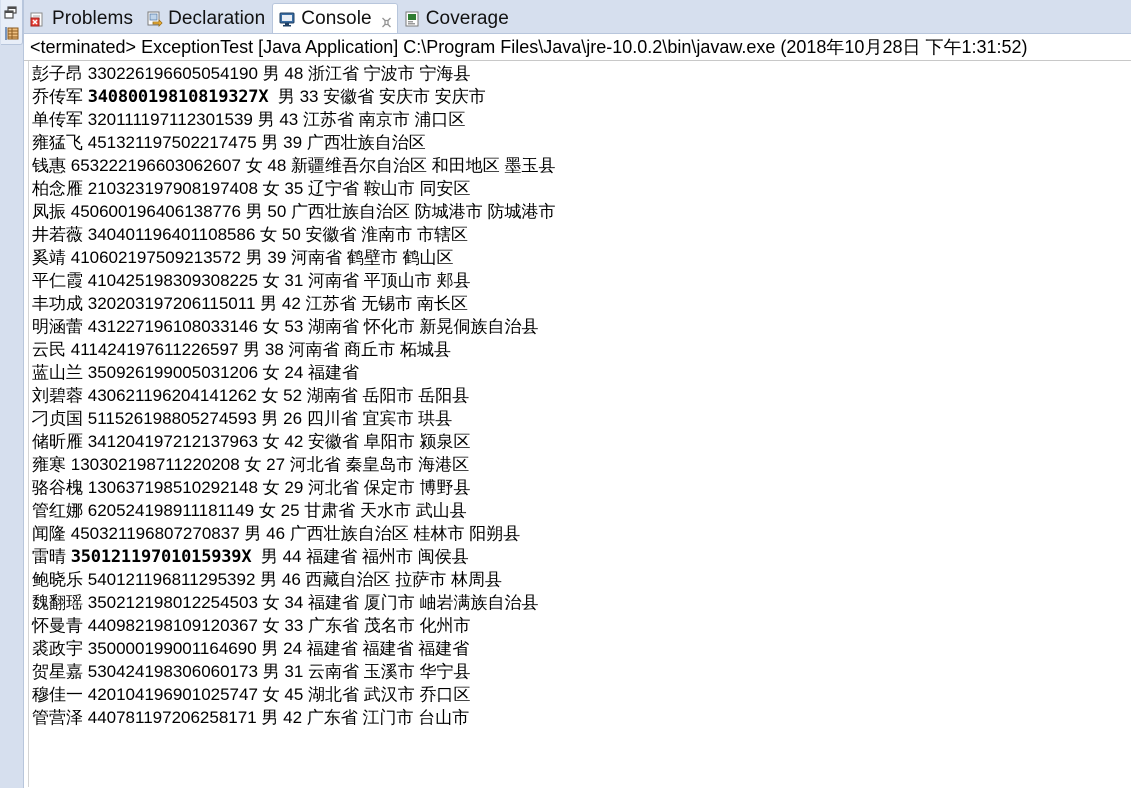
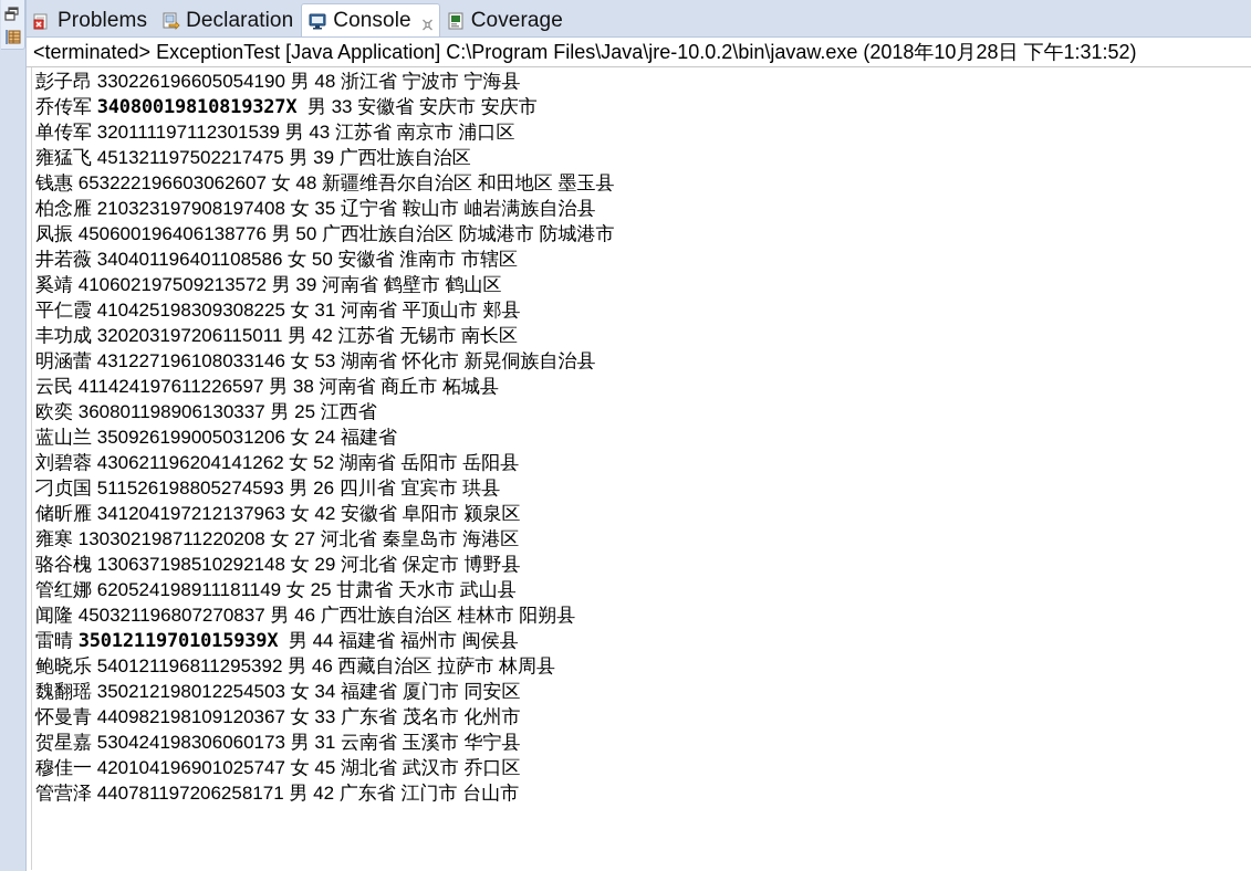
  Problems
  Declaration
  Console
  Coverage
  <terminated> ExceptionTest [Java Application] C:\Program Files\Java\jre-10.0.2\bin\javaw.exe (2018年10月28日 下午1:31:52)
  彭子昂 330226196605054190 男 48 浙江省 宁波市 宁海县
  乔传军 34080019810819327X 男 33 安徽省 安庆市 安庆市
  单传军 320111197112301539 男 43 江苏省 南京市 浦口区
  雍猛飞 451321197502217475 男 39 广西壮族自治区
  钱惠 653222196603062607 女 48 新疆维吾尔自治区 和田地区 墨玉县
- 柏念雁 210323197908197408 女 35 辽宁省 鞍山市 同安区
+ 柏念雁 210323197908197408 女 35 辽宁省 鞍山市 岫岩满族自治县
  凤振 450600196406138776 男 50 广西壮族自治区 防城港市 防城港市
  井若薇 340401196401108586 女 50 安徽省 淮南市 市辖区
  奚靖 410602197509213572 男 39 河南省 鹤壁市 鹤山区
  平仁霞 410425198309308225 女 31 河南省 平顶山市 郏县
  丰功成 320203197206115011 男 42 江苏省 无锡市 南长区
  明涵蕾 431227196108033146 女 53 湖南省 怀化市 新晃侗族自治县
  云民 411424197611226597 男 38 河南省 商丘市 柘城县
+ 欧奕 360801198906130337 男 25 江西省
  蓝山兰 350926199005031206 女 24 福建省
  刘碧蓉 430621196204141262 女 52 湖南省 岳阳市 岳阳县
  刁贞国 511526198805274593 男 26 四川省 宜宾市 珙县
  储昕雁 341204197212137963 女 42 安徽省 阜阳市 颍泉区
  雍寒 130302198711220208 女 27 河北省 秦皇岛市 海港区
  骆谷槐 130637198510292148 女 29 河北省 保定市 博野县
  管红娜 620524198911181149 女 25 甘肃省 天水市 武山县
  闻隆 450321196807270837 男 46 广西壮族自治区 桂林市 阳朔县
  雷晴 35012119701015939X 男 44 福建省 福州市 闽侯县
  鲍晓乐 540121196811295392 男 46 西藏自治区 拉萨市 林周县
- 魏翻瑶 350212198012254503 女 34 福建省 厦门市 岫岩满族自治县
+ 魏翻瑶 350212198012254503 女 34 福建省 厦门市 同安区
  怀曼青 440982198109120367 女 33 广东省 茂名市 化州市
- 裘政宇 350000199001164690 男 24 福建省 福建省 福建省
  贺星嘉 530424198306060173 男 31 云南省 玉溪市 华宁县
  穆佳一 420104196901025747 女 45 湖北省 武汉市 乔口区
  管营泽 440781197206258171 男 42 广东省 江门市 台山市
